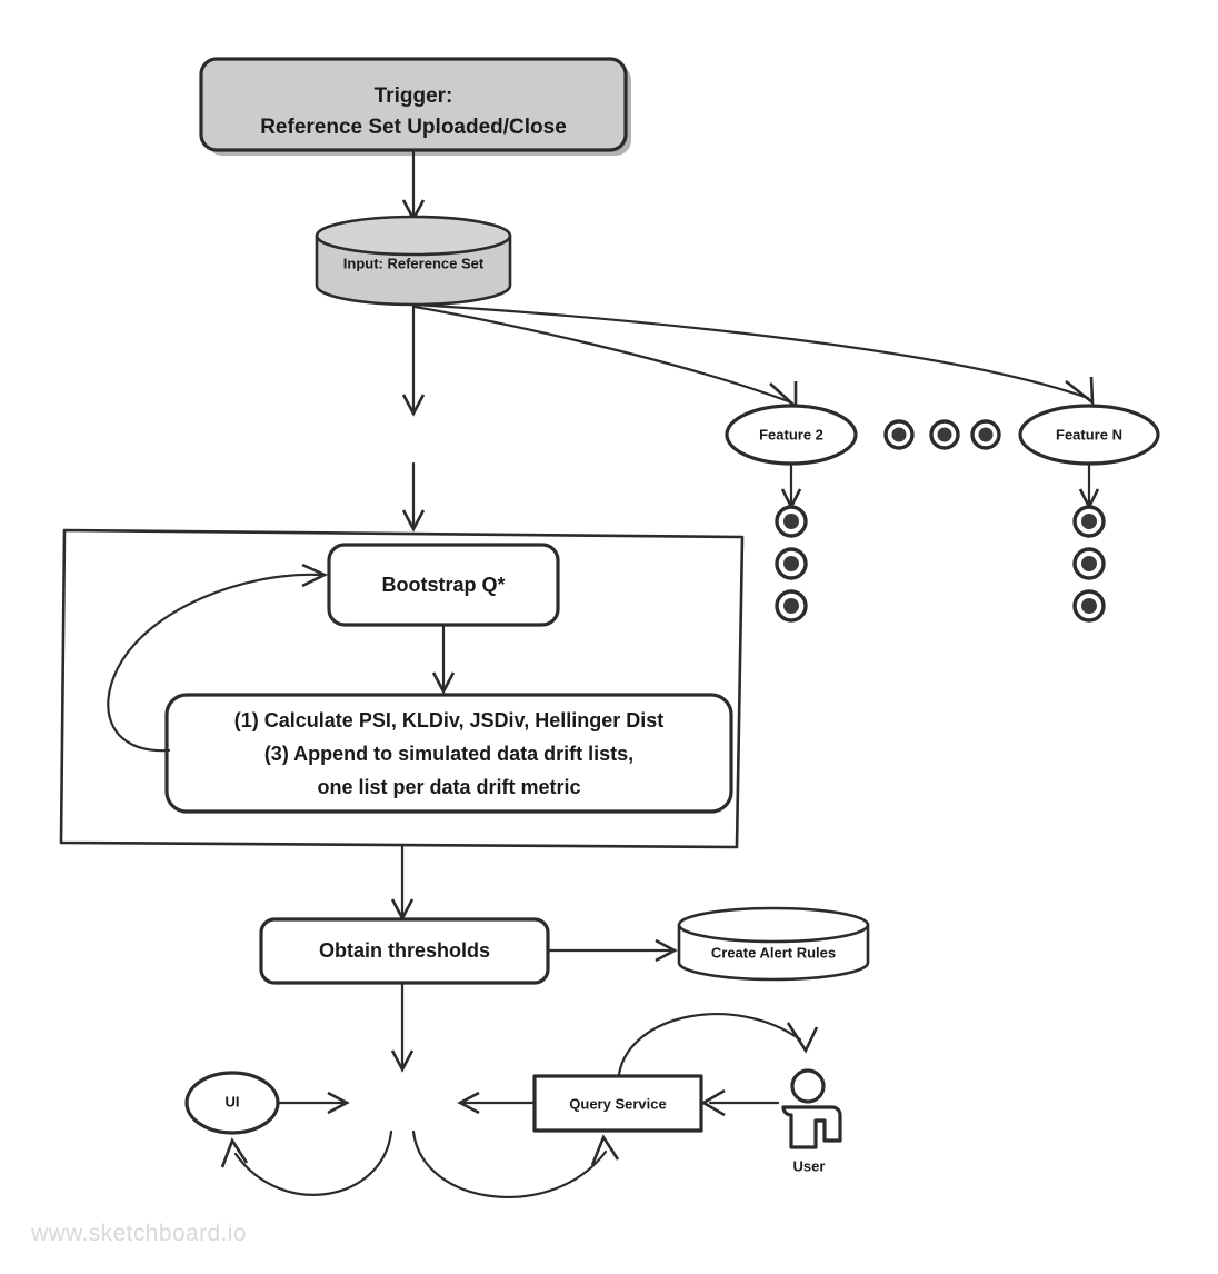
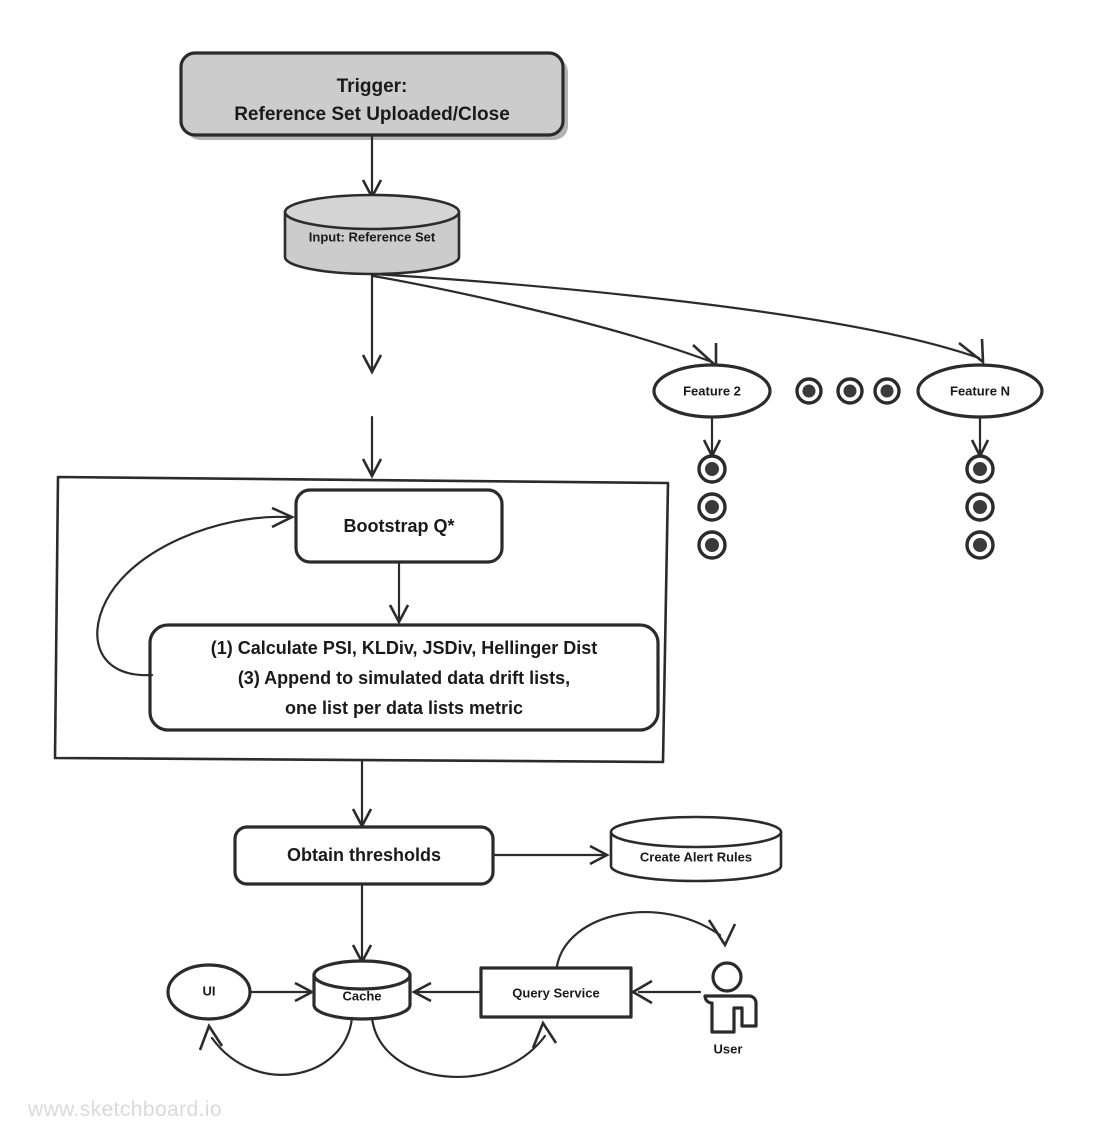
  Trigger:
  Reference Set Uploaded/Close
  Input: Reference Set
  Feature 2
  Feature N
  Bootstrap Q*
  (1) Calculate PSI, KLDiv, JSDiv, Hellinger Dist
  (3) Append to simulated data drift lists,
- one list per data drift metric
+ one list per data lists metric
  Obtain thresholds
  Create Alert Rules
  UI
+ Cache
  Query Service
  User
  www.sketchboard.io
